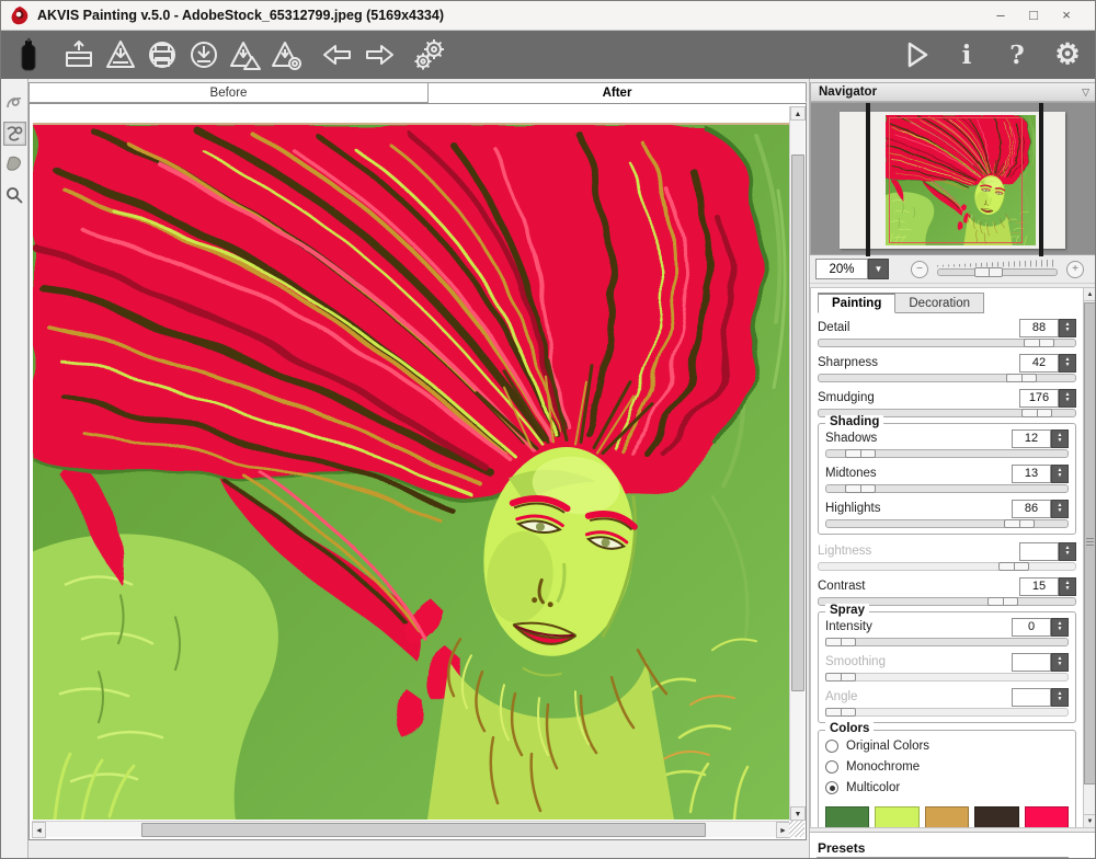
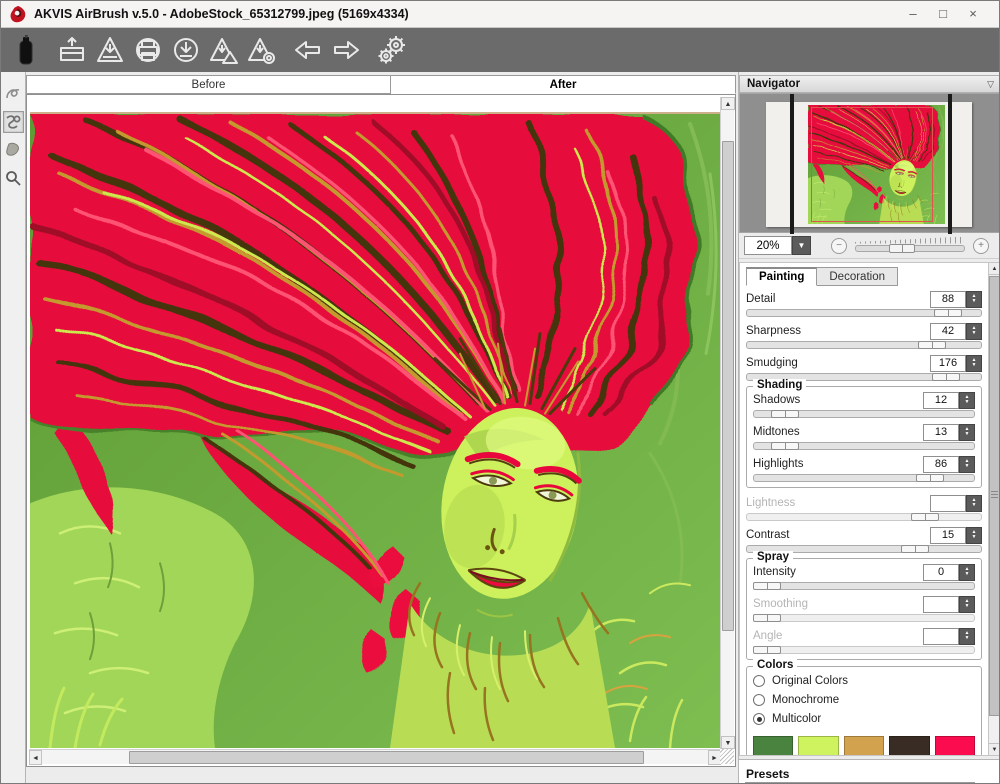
- AKVIS Painting v.5.0 - AdobeStock_65312799.jpeg (5169x4334)
+ AKVIS AirBrush v.5.0 - AdobeStock_65312799.jpeg (5169x4334)
  –
  □
  ×
- i
- ?
- ⚙
  Before
  After
  Navigator
  ▽
  20%
  ▼
  −
  +
  Painting
  Decoration
  Detail
  88
  Sharpness
  42
  Smudging
  176
  Shading
  Shadows
  12
  Midtones
  13
  Highlights
  86
  Lightness
  Contrast
  15
  Spray
  Intensity
  0
  Smoothing
  Angle
  Colors
  Original Colors
  Monochrome
  Multicolor
  Presets
